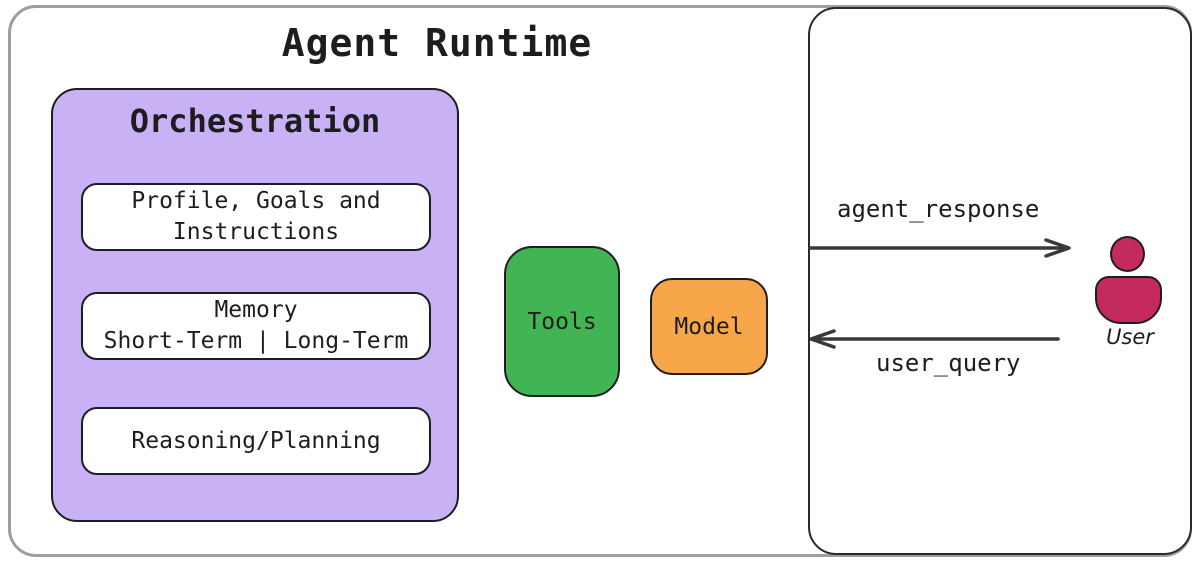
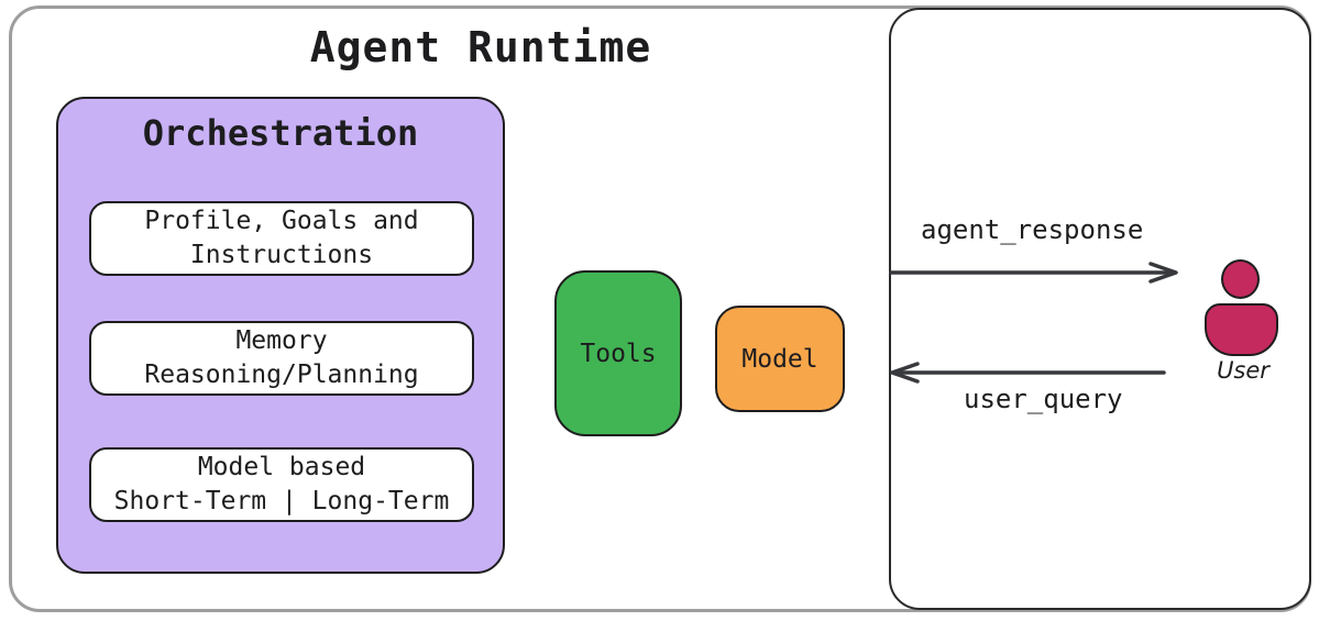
  Agent Runtime
  Orchestration
  Profile, Goals and
  Instructions
  Memory
- Short-Term | Long-Term
+ Reasoning/Planning
+ Model based
- Reasoning/Planning
+ Short-Term | Long-Term
  Tools
  Model
  agent_response
  user_query
  User
